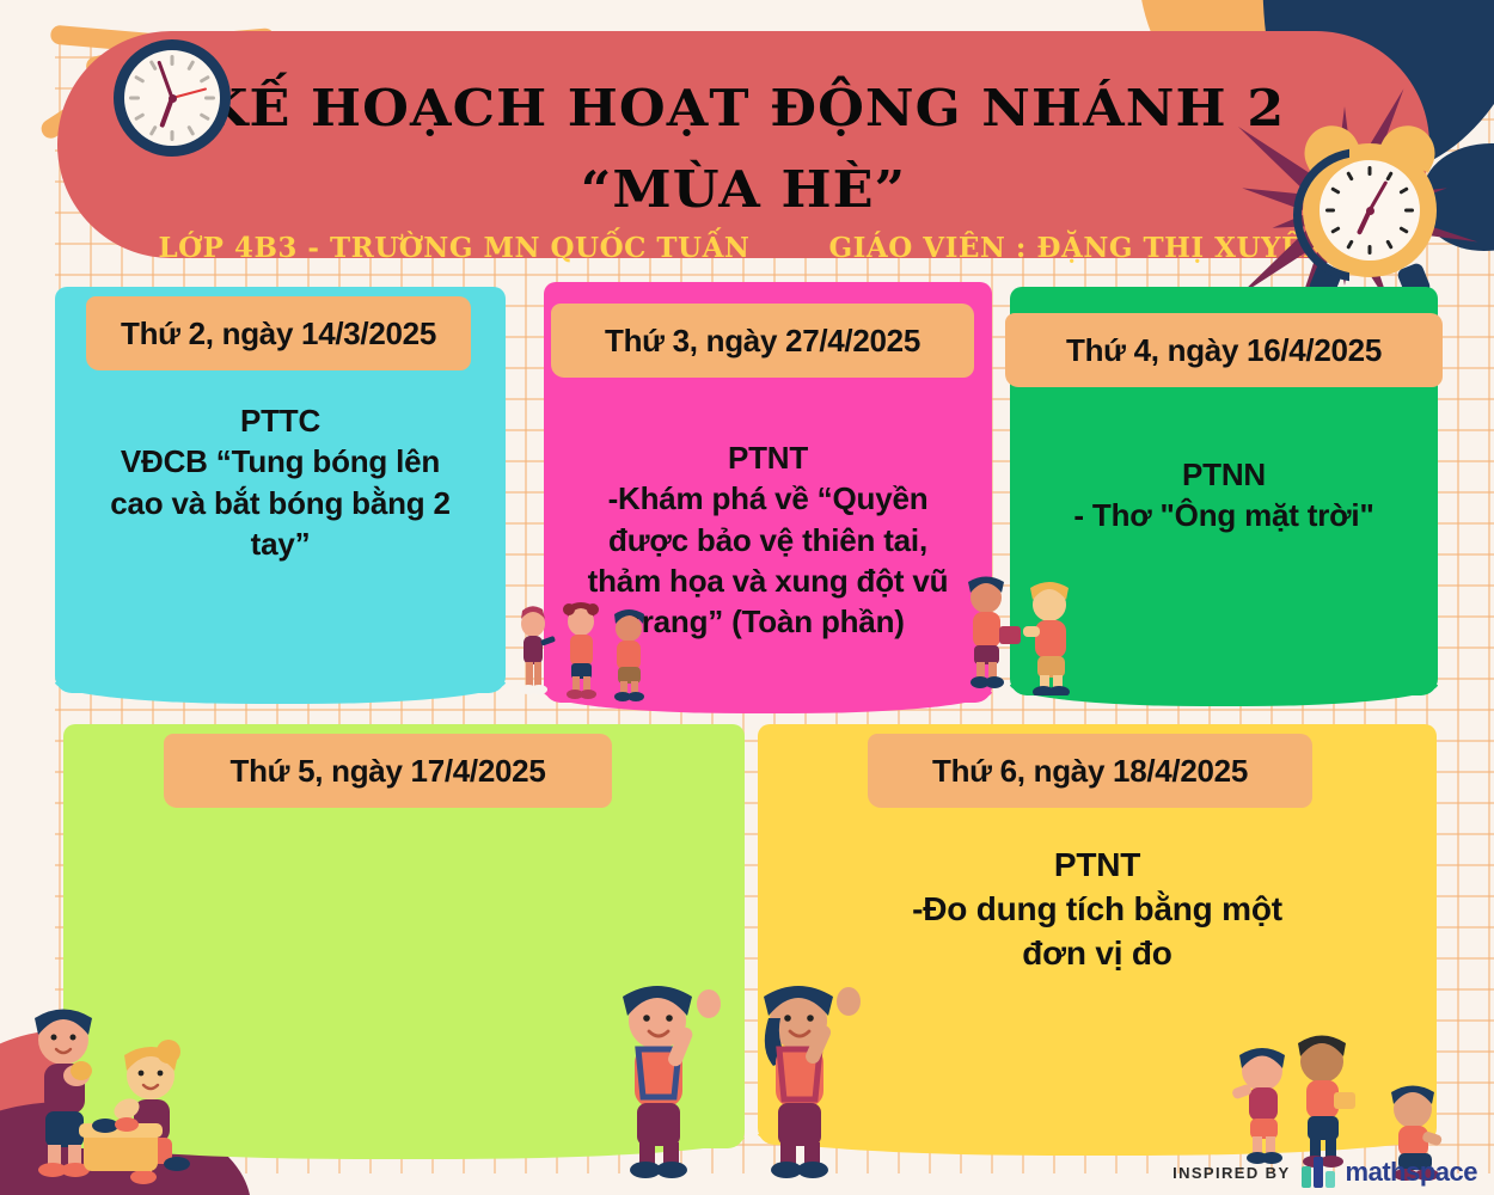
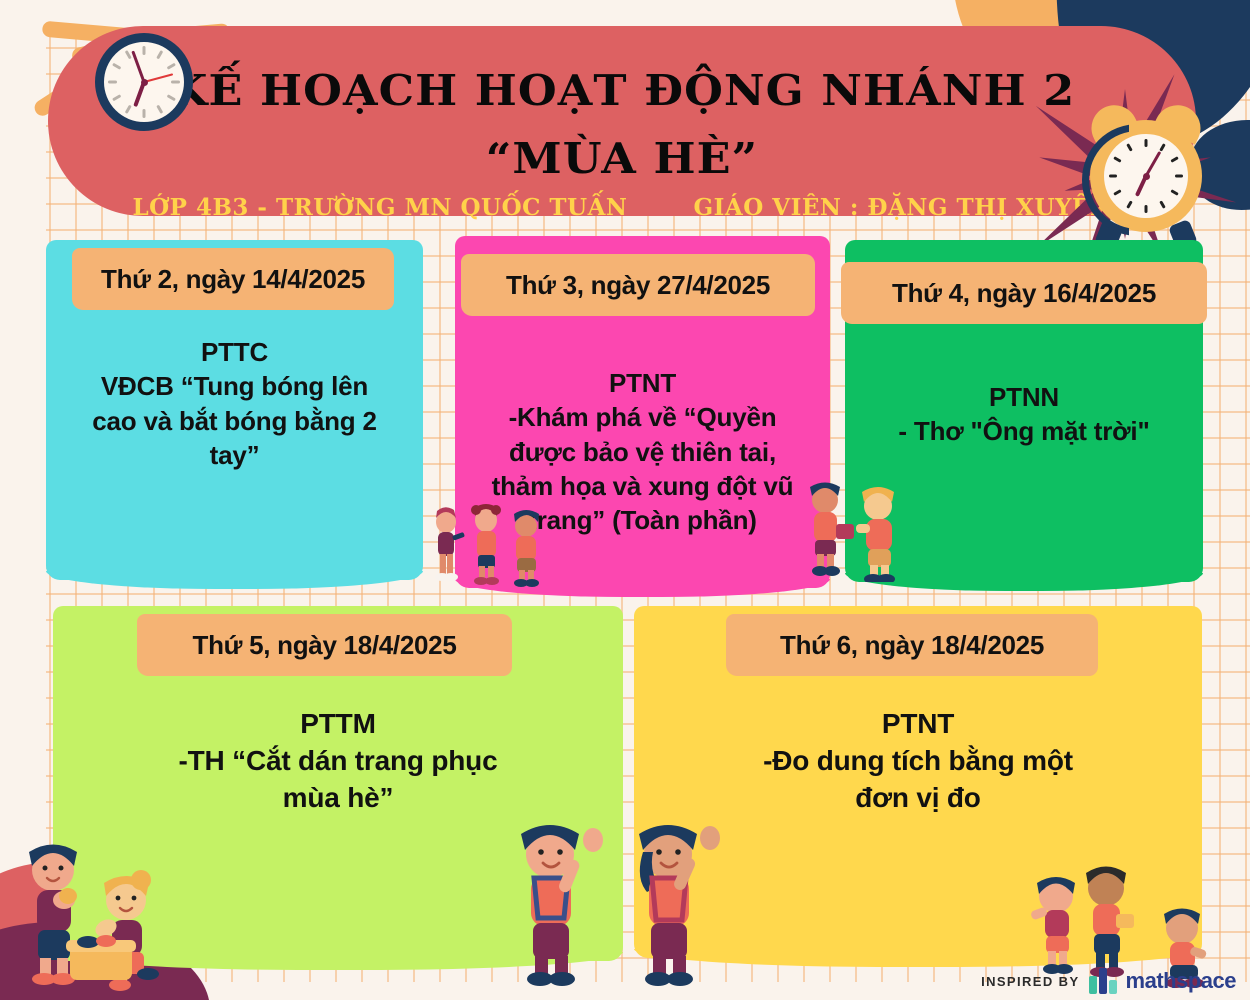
  Ế HOẠCH HOẠT ĐỘNG NHÁNH 2
  “MÙA HÈ”
  LỚP 4B3 - TRƯỜNG MN QUỐC TUẤN
  GIÁO VIÊN : ĐẶNG THỊ XUY
- Thứ 2, ngày 14/3/2025
+ Thứ 2, ngày 14/4/2025
  PTTC
  VĐCB “Tung bóng lên
  cao và bắt bóng bằng 2
  tay”
  Thứ 3, ngày 27/4/2025
  PTNT
  -Khám phá về “Quyền
  được bảo vệ thiên tai,
  thảm họa và xung đột vũ
  rang” (Toàn phần)
  Thứ 4, ngày 16/4/2025
  PTNN
  - Thơ "Ông mặt trời"
- Thứ 5, ngày 17/4/2025
+ Thứ 5, ngày 18/4/2025
+ PTTM
+ -TH “Cắt dán trang phục
+ mùa hè”
  Thứ 6, ngày 18/4/2025
  PTNT
  -Đo dung tích bằng một
  đơn vị đo
  INSPIRED BY
  mathspace
